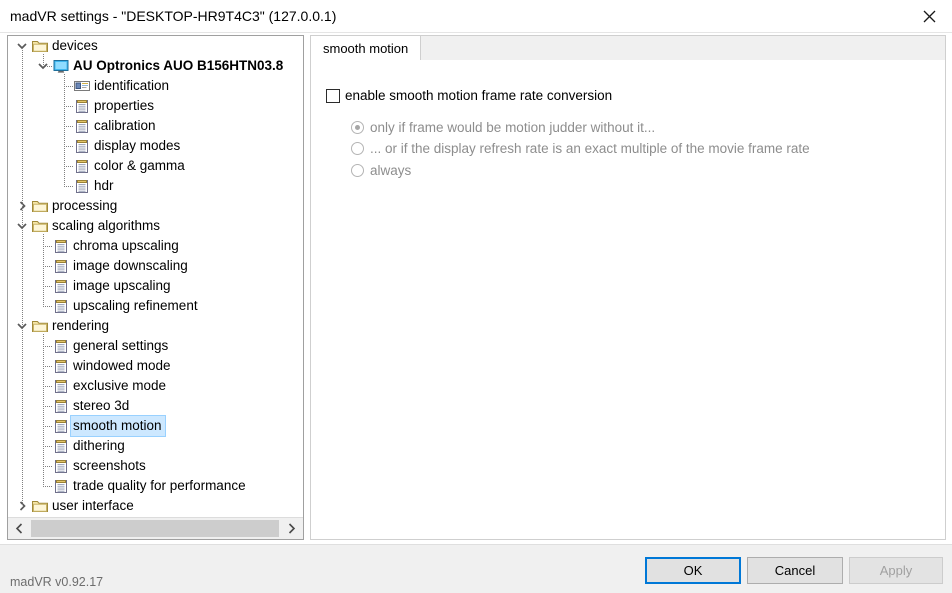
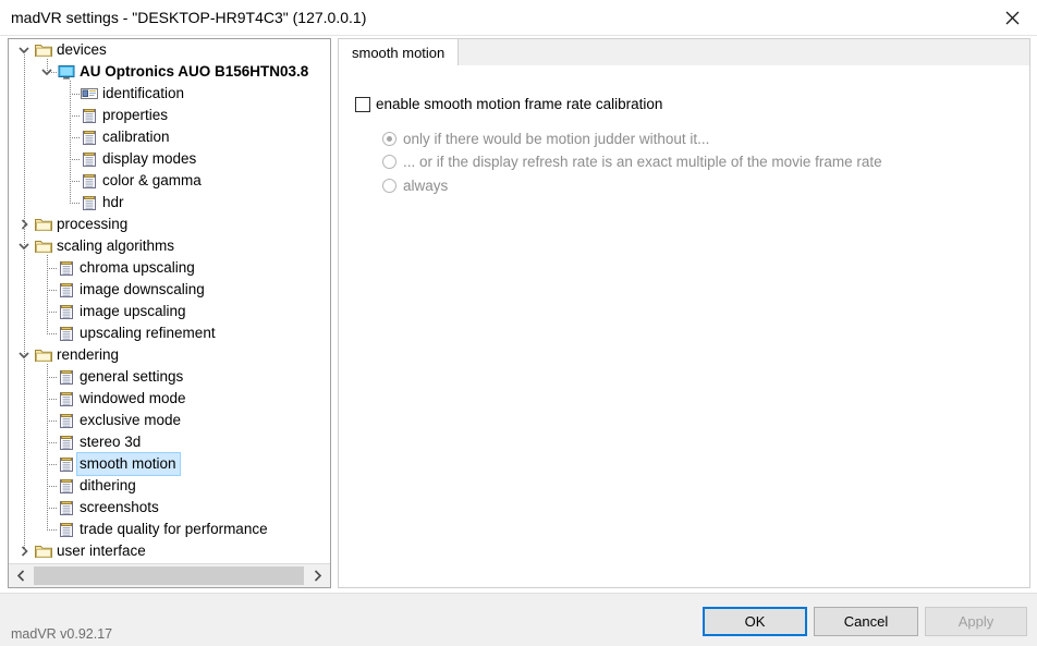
  madVR settings - "DESKTOP-HR9T4C3" (127.0.0.1)
  devices
  AU Optronics AUO B156HTN03.8
  identification
  properties
  calibration
  display modes
  color & gamma
  hdr
  processing
  scaling algorithms
  chroma upscaling
  image downscaling
  image upscaling
  upscaling refinement
  rendering
  general settings
  windowed mode
  exclusive mode
  stereo 3d
  smooth motion
  dithering
  screenshots
  trade quality for performance
  user interface
  smooth motion
- enable smooth motion frame rate conversion
+ enable smooth motion frame rate calibration
- only if frame would be motion judder without it...
+ only if there would be motion judder without it...
  ... or if the display refresh rate is an exact multiple of the movie frame rate
  always
  madVR v0.92.17
  OK
  Cancel
  Apply
